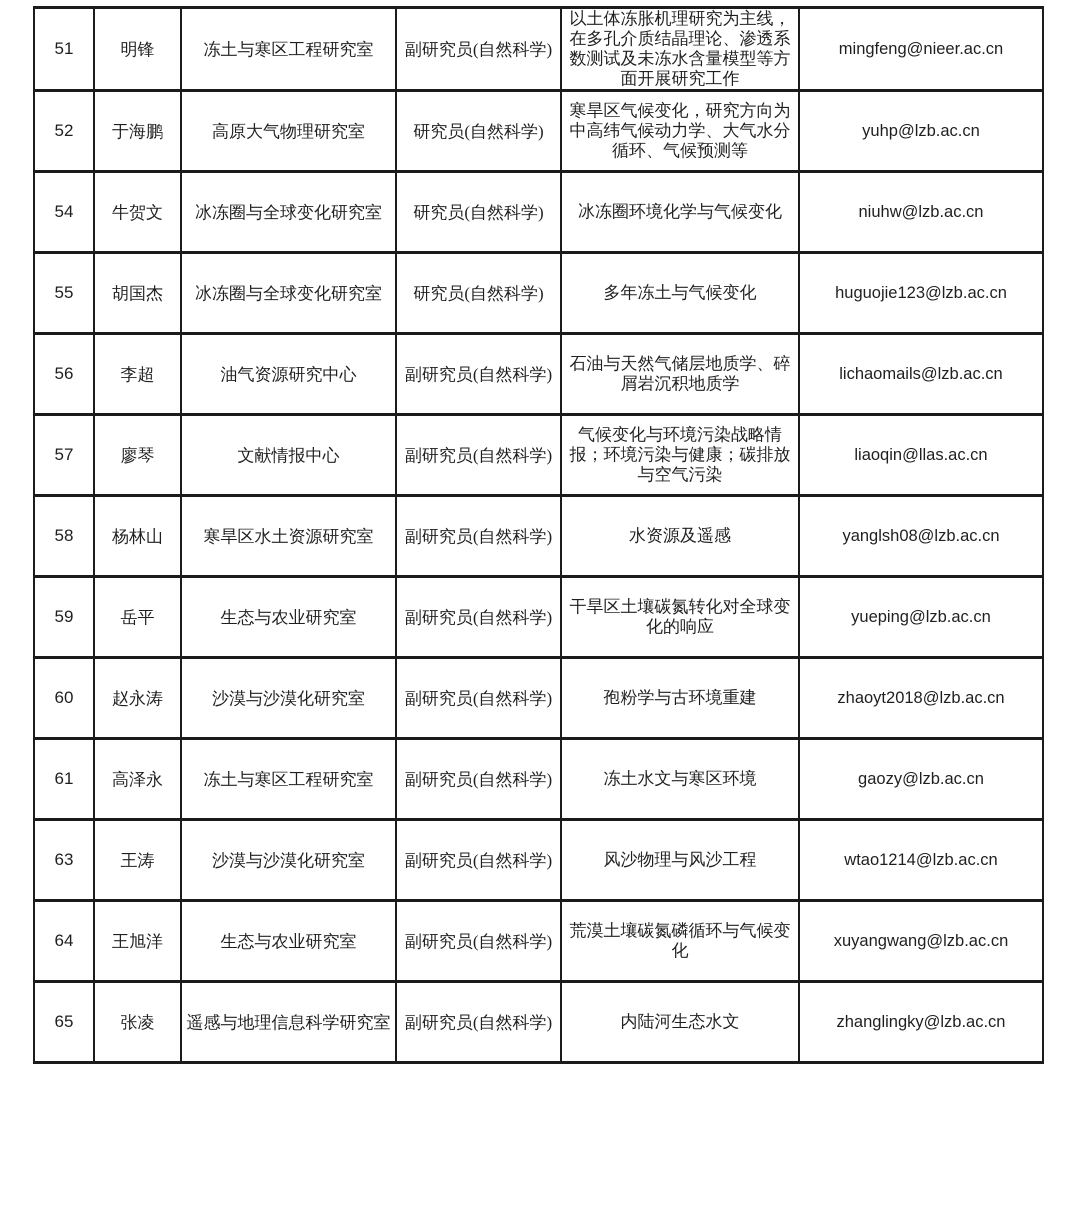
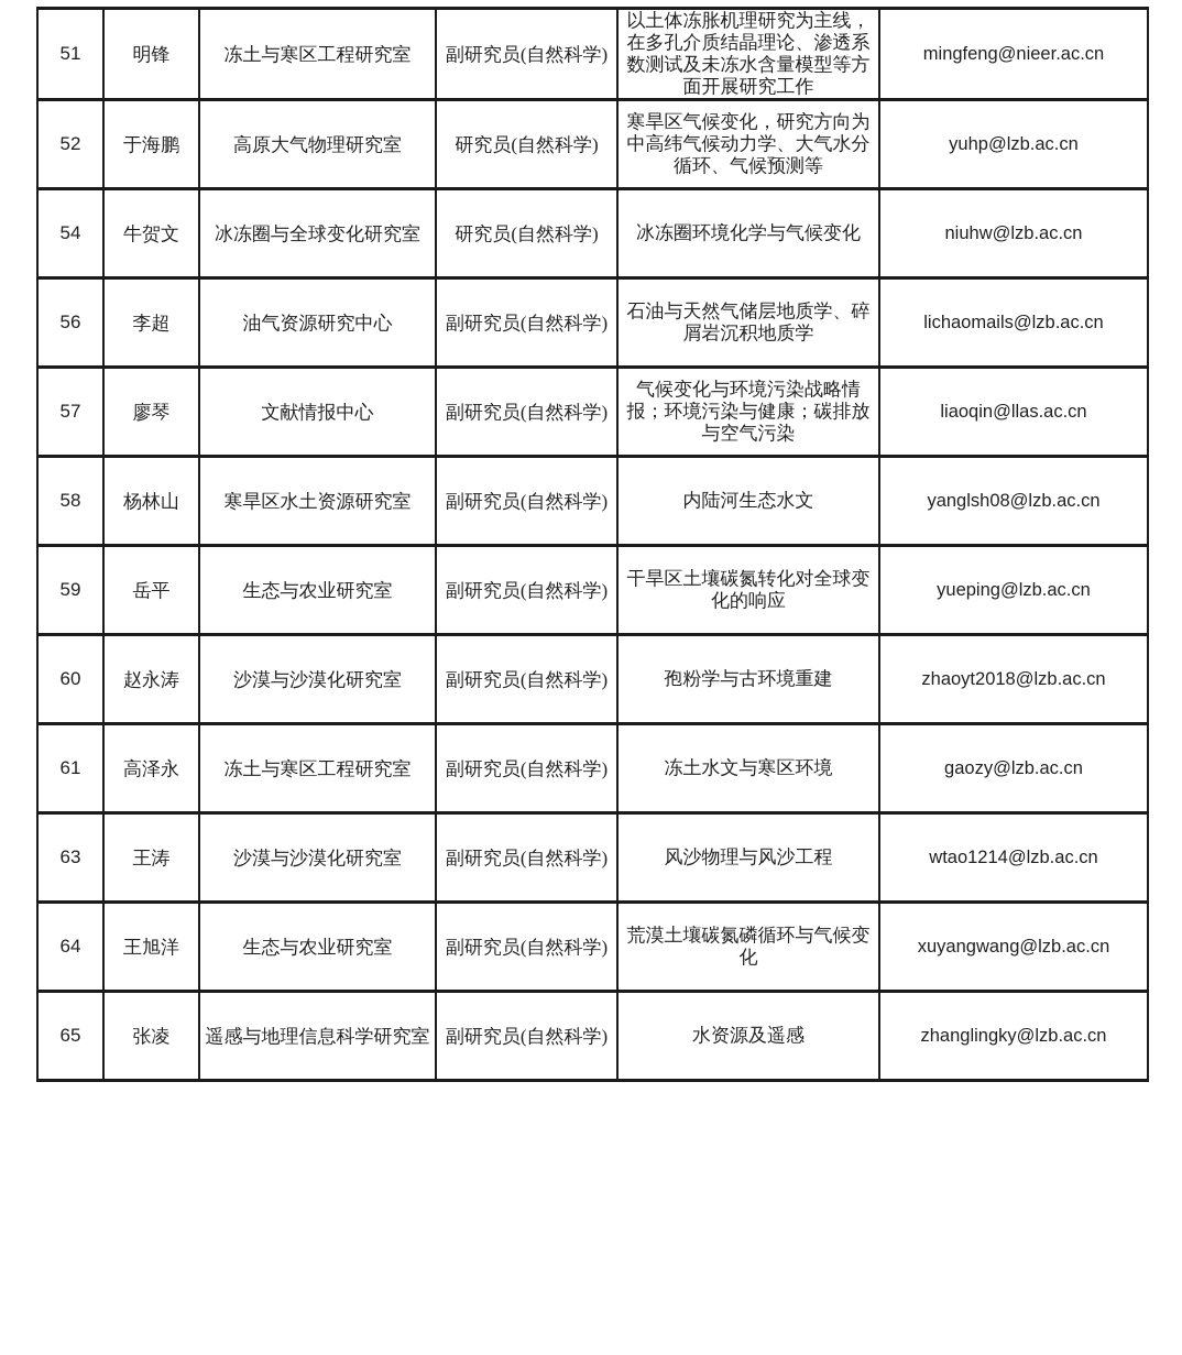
  51	明锋	冻土与寒区工程研究室	副研究员(自然科学)	以土体冻胀机理研究为主线，在多孔介质结晶理论、渗透系数测试及未冻水含量模型等方面开展研究工作	mingfeng@nieer.ac.cn
  52	于海鹏	高原大气物理研究室	研究员(自然科学)	寒旱区气候变化，研究方向为中高纬气候动力学、大气水分循环、气候预测等	yuhp@lzb.ac.cn
  54	牛贺文	冰冻圈与全球变化研究室	研究员(自然科学)	冰冻圈环境化学与气候变化	niuhw@lzb.ac.cn
- 55	胡国杰	冰冻圈与全球变化研究室	研究员(自然科学)	多年冻土与气候变化	huguojie123@lzb.ac.cn
  56	李超	油气资源研究中心	副研究员(自然科学)	石油与天然气储层地质学、碎屑岩沉积地质学	lichaomails@lzb.ac.cn
  57	廖琴	文献情报中心	副研究员(自然科学)	气候变化与环境污染战略情报；环境污染与健康；碳排放与空气污染	liaoqin@llas.ac.cn
- 58	杨林山	寒旱区水土资源研究室	副研究员(自然科学)	水资源及遥感	yanglsh08@lzb.ac.cn
+ 58	杨林山	寒旱区水土资源研究室	副研究员(自然科学)	内陆河生态水文	yanglsh08@lzb.ac.cn
  59	岳平	生态与农业研究室	副研究员(自然科学)	干旱区土壤碳氮转化对全球变化的响应	yueping@lzb.ac.cn
  60	赵永涛	沙漠与沙漠化研究室	副研究员(自然科学)	孢粉学与古环境重建	zhaoyt2018@lzb.ac.cn
  61	高泽永	冻土与寒区工程研究室	副研究员(自然科学)	冻土水文与寒区环境	gaozy@lzb.ac.cn
  63	王涛	沙漠与沙漠化研究室	副研究员(自然科学)	风沙物理与风沙工程	wtao1214@lzb.ac.cn
  64	王旭洋	生态与农业研究室	副研究员(自然科学)	荒漠土壤碳氮磷循环与气候变化	xuyangwang@lzb.ac.cn
- 65	张凌	遥感与地理信息科学研究室	副研究员(自然科学)	内陆河生态水文	zhanglingky@lzb.ac.cn
+ 65	张凌	遥感与地理信息科学研究室	副研究员(自然科学)	水资源及遥感	zhanglingky@lzb.ac.cn
